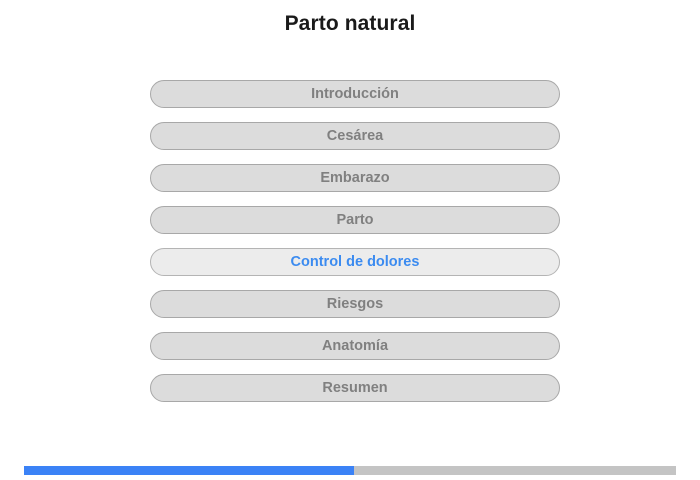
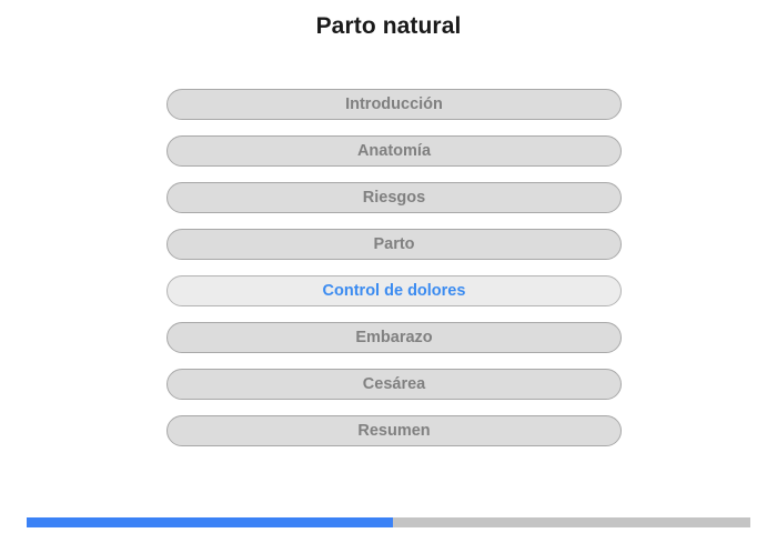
  Parto natural
  Introducción
- Cesárea
+ Anatomía
- Embarazo
+ Riesgos
  Parto
  Control de dolores
- Riesgos
+ Embarazo
- Anatomía
+ Cesárea
  Resumen
